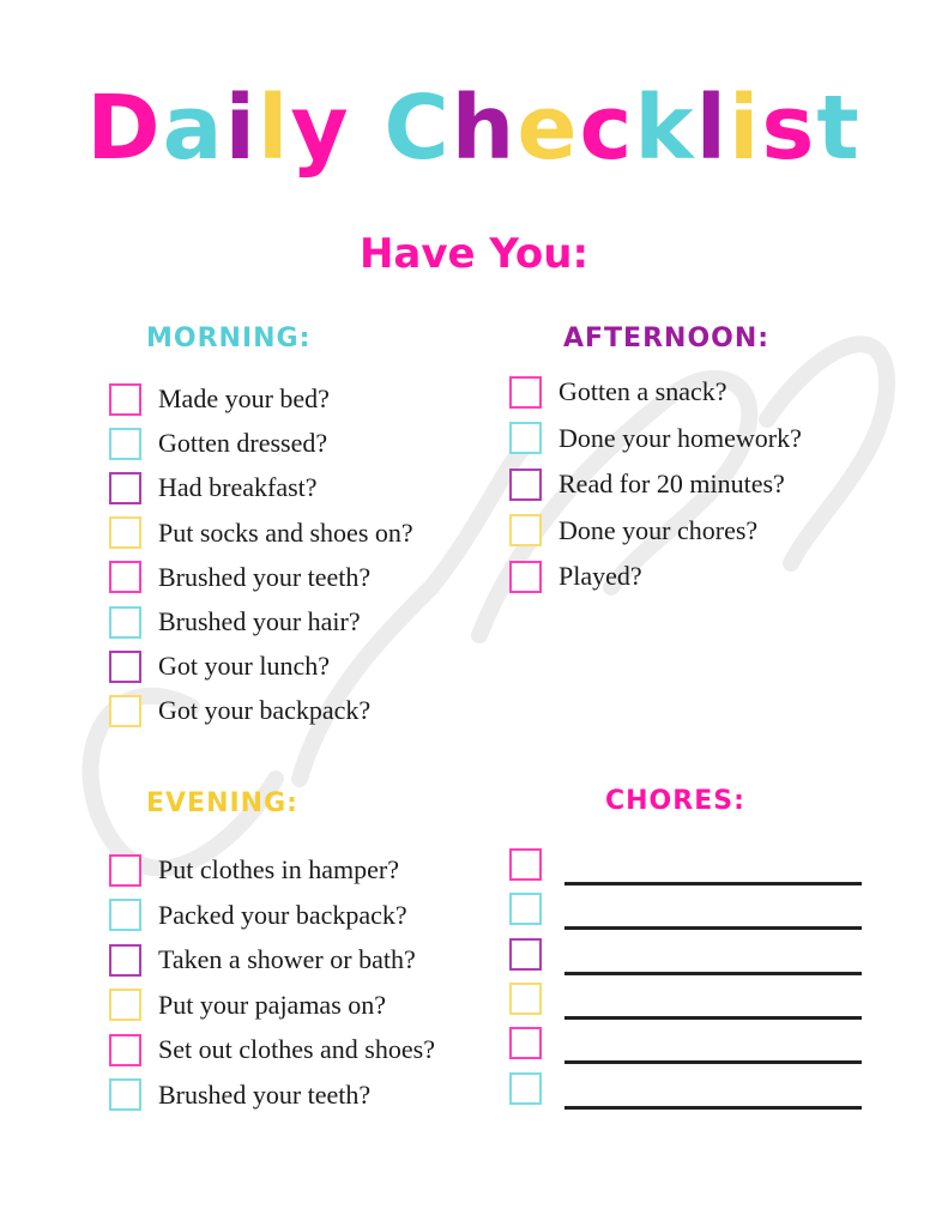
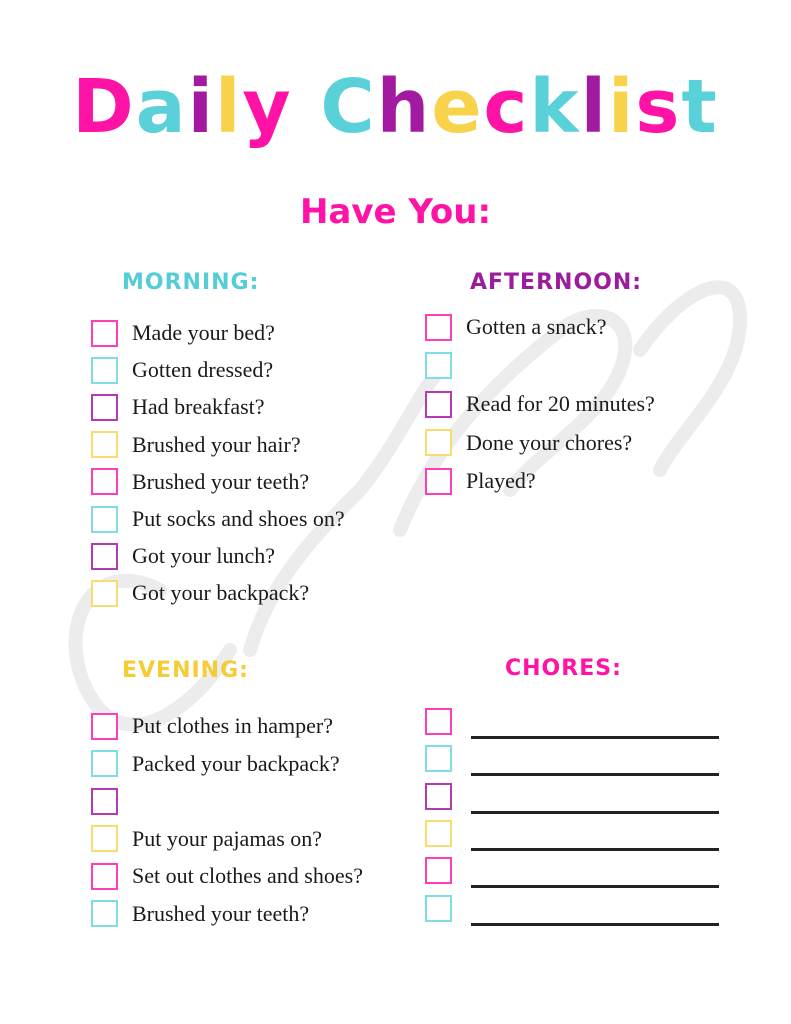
  Daily Checklist
  Have You:
  MORNING:
  AFTERNOON:
  EVENING:
  CHORES:
  Made your bed?
  Gotten dressed?
  Had breakfast?
- Put socks and shoes on?
+ Brushed your hair?
  Brushed your teeth?
- Brushed your hair?
+ Put socks and shoes on?
  Got your lunch?
  Got your backpack?
  Gotten a snack?
- Done your homework?
  Read for 20 minutes?
  Done your chores?
  Played?
  Put clothes in hamper?
  Packed your backpack?
- Taken a shower or bath?
  Put your pajamas on?
  Set out clothes and shoes?
  Brushed your teeth?
